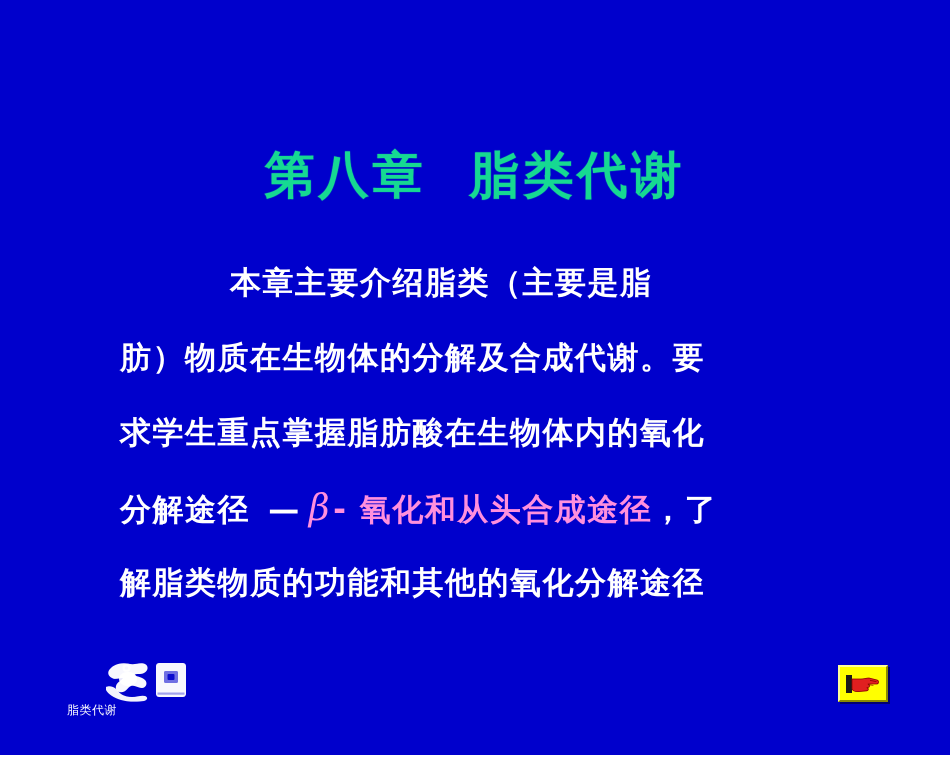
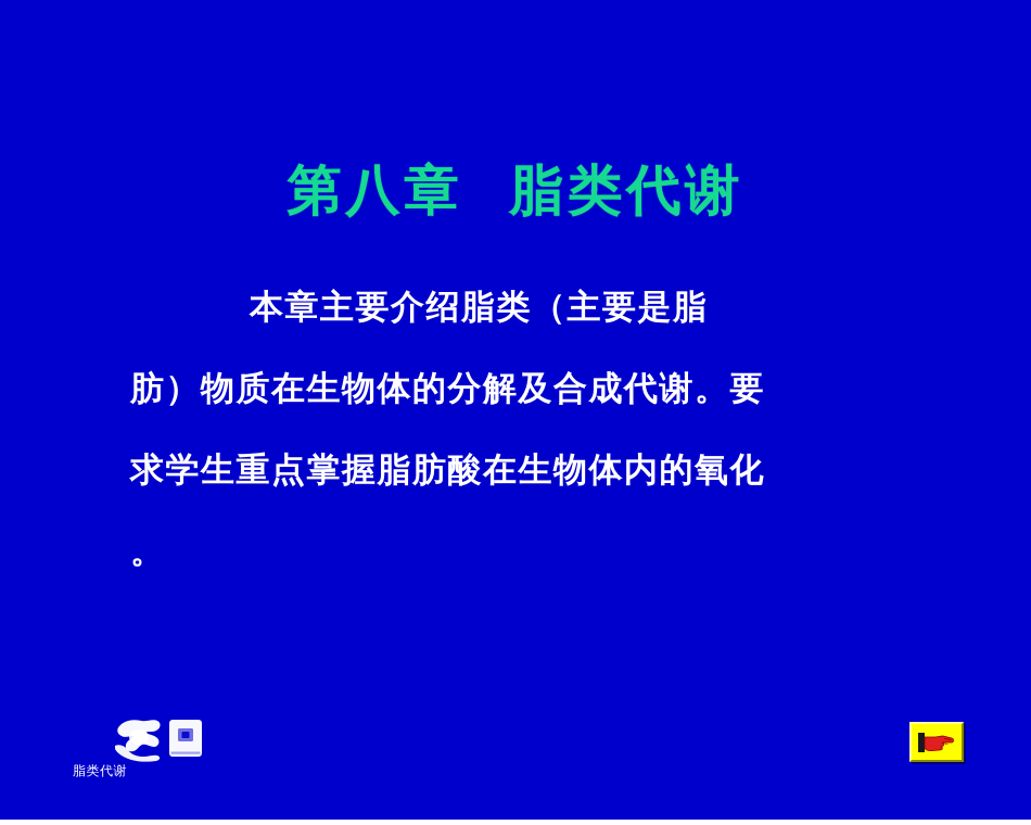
  第八章 脂类代谢
  本章主要介绍脂类（主要是脂
  肪）物质在生物体的分解及合成代谢。要
  求学生重点掌握脂肪酸在生物体内的氧化
- 分解途径 — β- 氧化和从头合成途径，了
- 解脂类物质的功能和其他的氧化分解途径
  。
  脂类代谢
